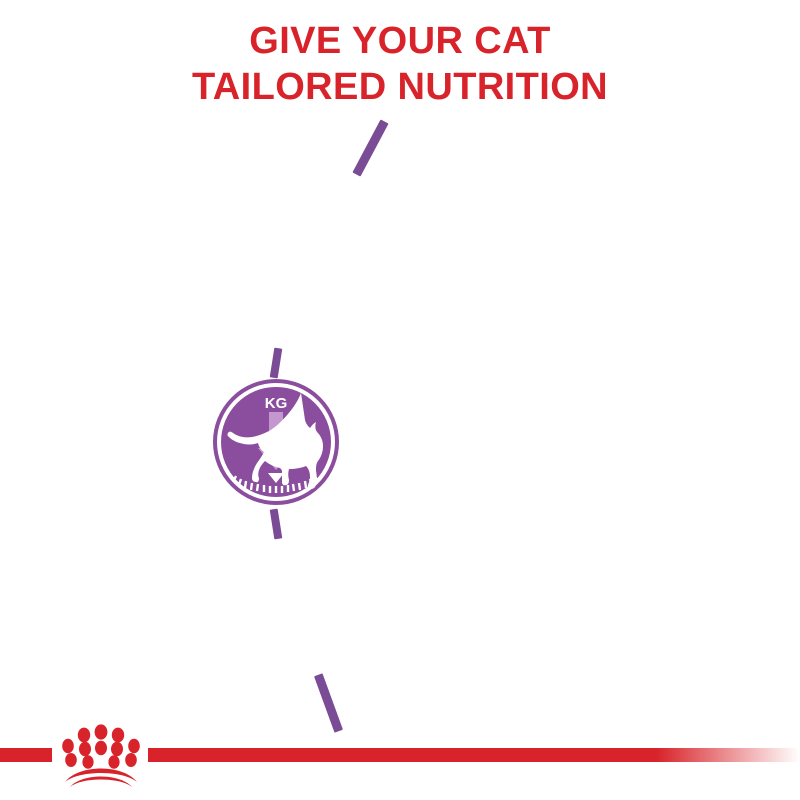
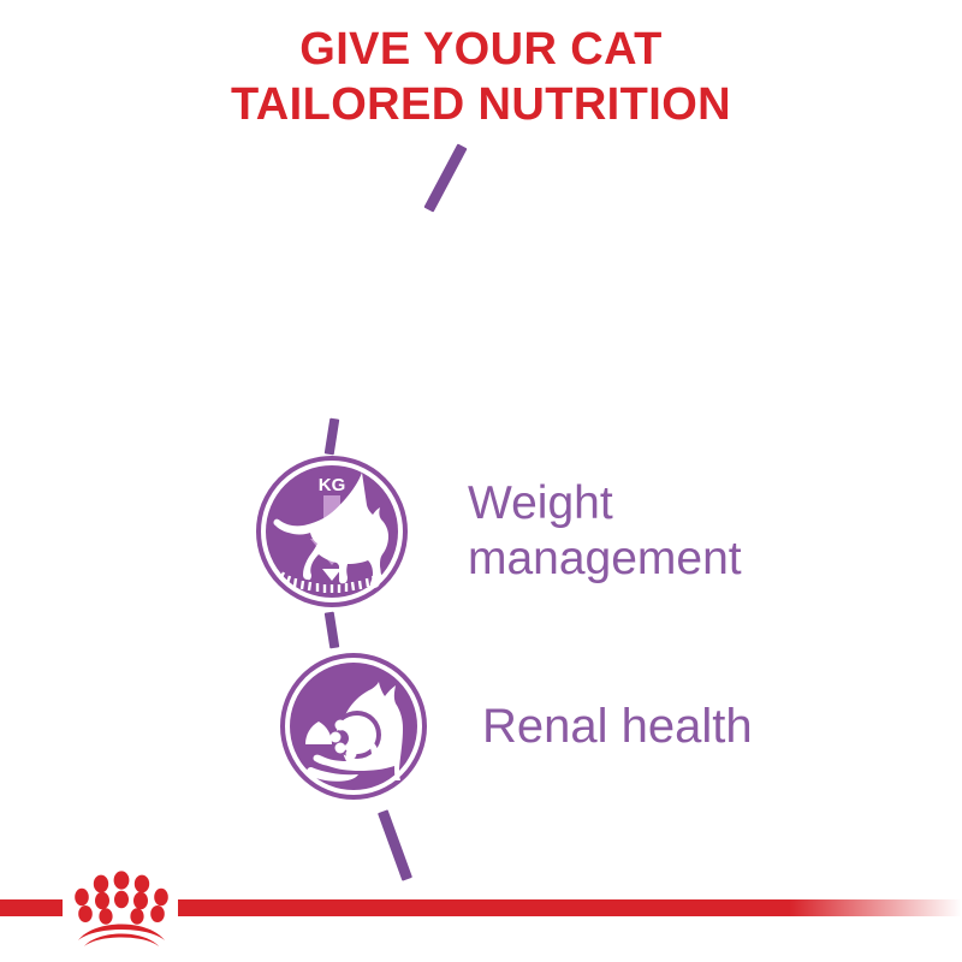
  GIVE YOUR CAT
  TAILORED NUTRITION
  KG
+ Weight
+ management
+ Renal health
